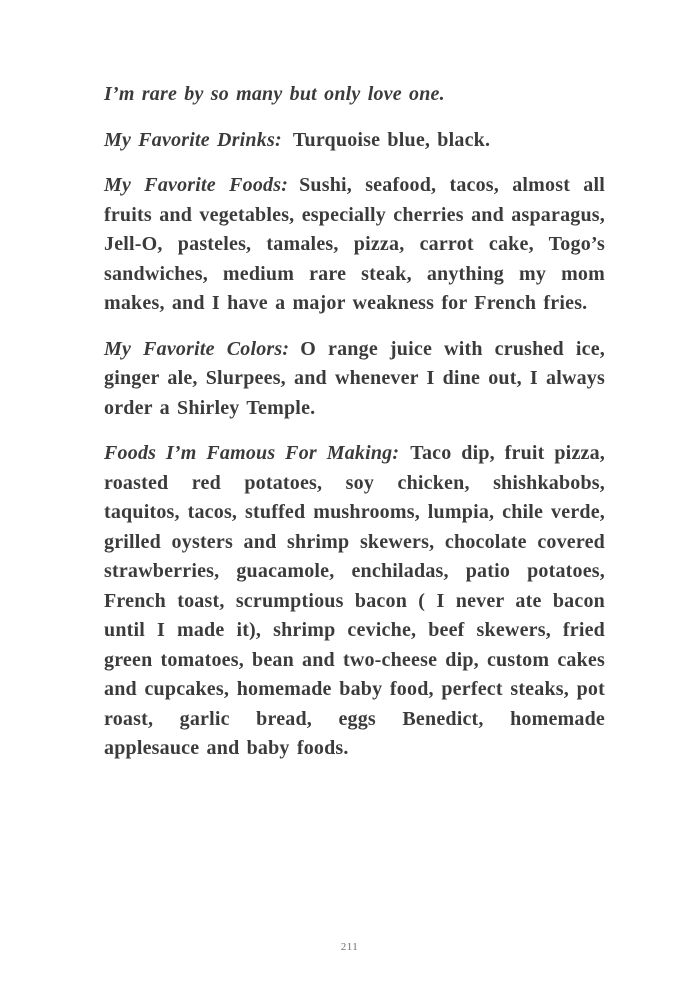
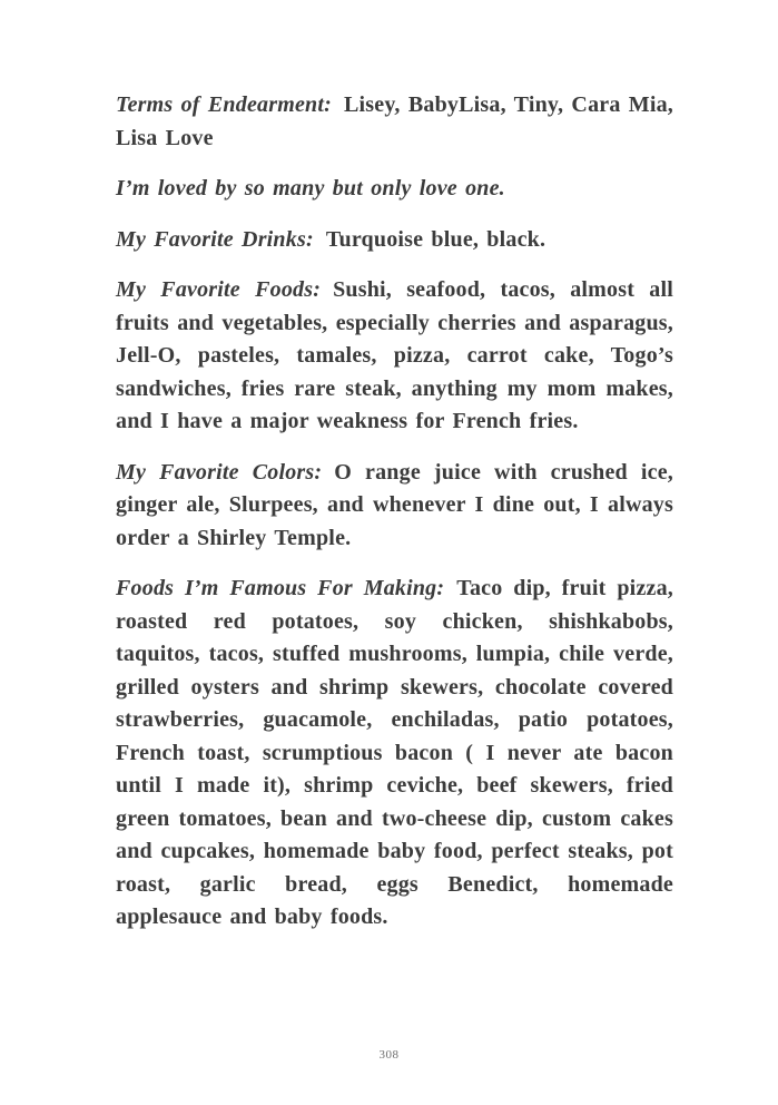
+ Terms of Endearment: Lisey, BabyLisa, Tiny, Cara Mia, Lisa Love
- I’m rare by so many but only love one.
+ I’m loved by so many but only love one.
  My Favorite Drinks: Turquoise blue, black.
- My Favorite Foods: Sushi, seafood, tacos, almost all fruits and vegetables, especially cherries and asparagus, Jell-O, pasteles, tamales, pizza, carrot cake, Togo’s sandwiches, medium rare steak, anything my mom makes, and I have a major weakness for French fries.
+ My Favorite Foods: Sushi, seafood, tacos, almost all fruits and vegetables, especially cherries and asparagus, Jell-O, pasteles, tamales, pizza, carrot cake, Togo’s sandwiches, fries rare steak, anything my mom makes, and I have a major weakness for French fries.
  My Favorite Colors: O range juice with crushed ice, ginger ale, Slurpees, and whenever I dine out, I always order a Shirley Temple.
  Foods I’m Famous For Making: Taco dip, fruit pizza, roasted red potatoes, soy chicken, shishkabobs, taquitos, tacos, stuffed mushrooms, lumpia, chile verde, grilled oysters and shrimp skewers, chocolate covered strawberries, guacamole, enchiladas, patio potatoes, French toast, scrumptious bacon ( I never ate bacon until I made it), shrimp ceviche, beef skewers, fried green tomatoes, bean and two-cheese dip, custom cakes and cupcakes, homemade baby food, perfect steaks, pot roast, garlic bread, eggs Benedict, homemade applesauce and baby foods.
- 211
+ 308
